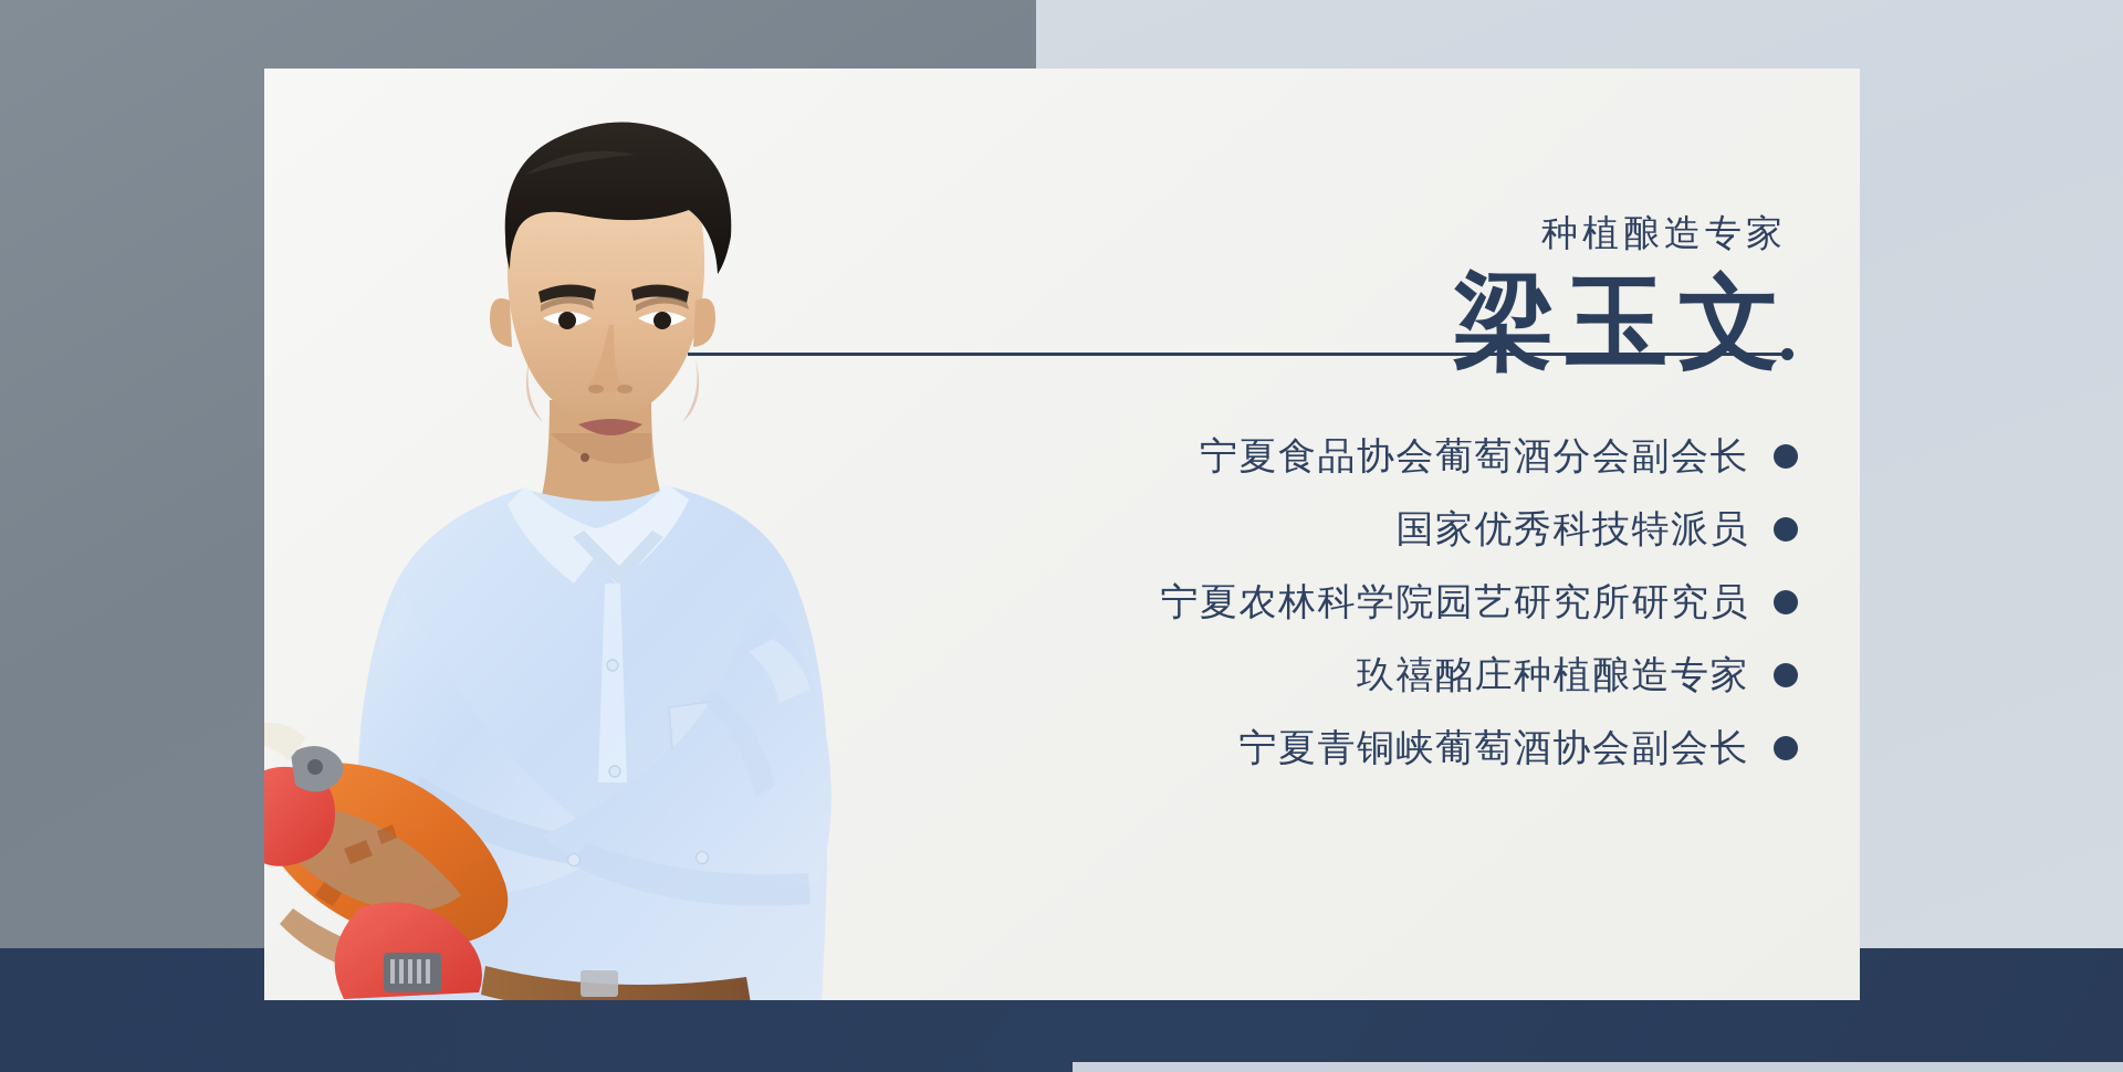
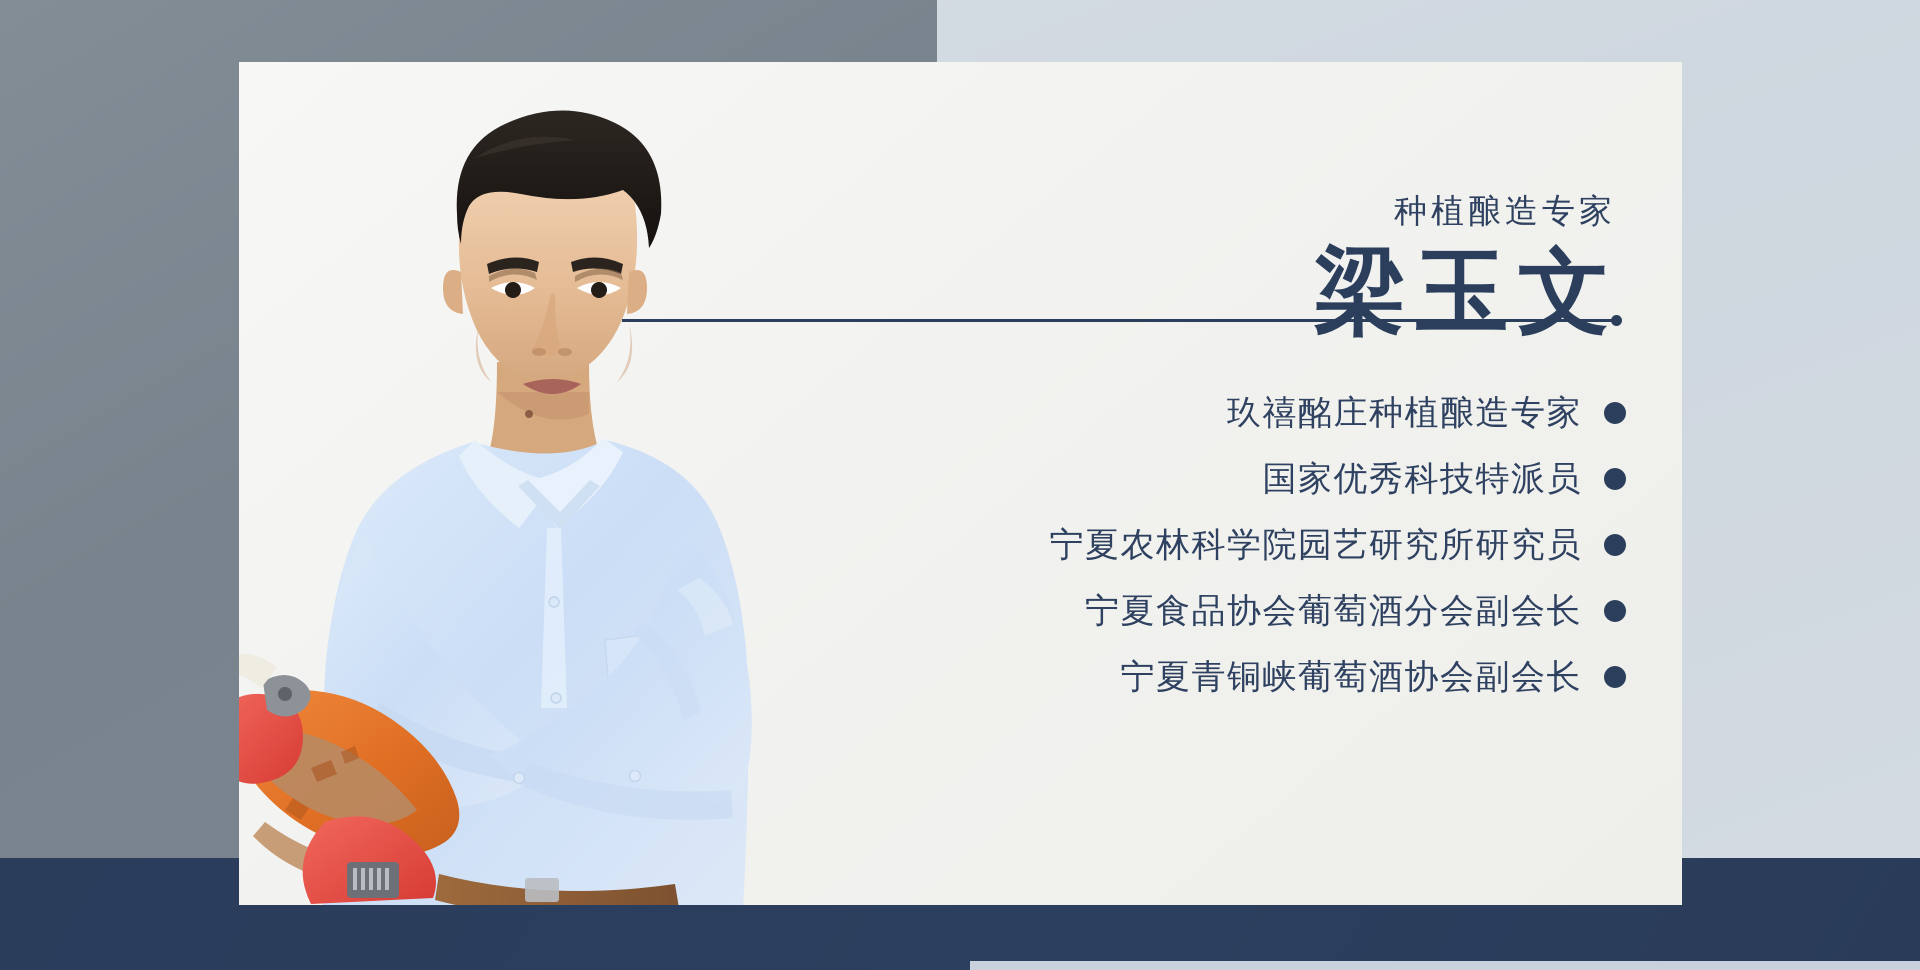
  种植酿造专家
  梁玉文
- 宁夏食品协会葡萄酒分会副会长
+ 玖禧酩庄种植酿造专家
  国家优秀科技特派员
  宁夏农林科学院园艺研究所研究员
- 玖禧酩庄种植酿造专家
+ 宁夏食品协会葡萄酒分会副会长
  宁夏青铜峡葡萄酒协会副会长
